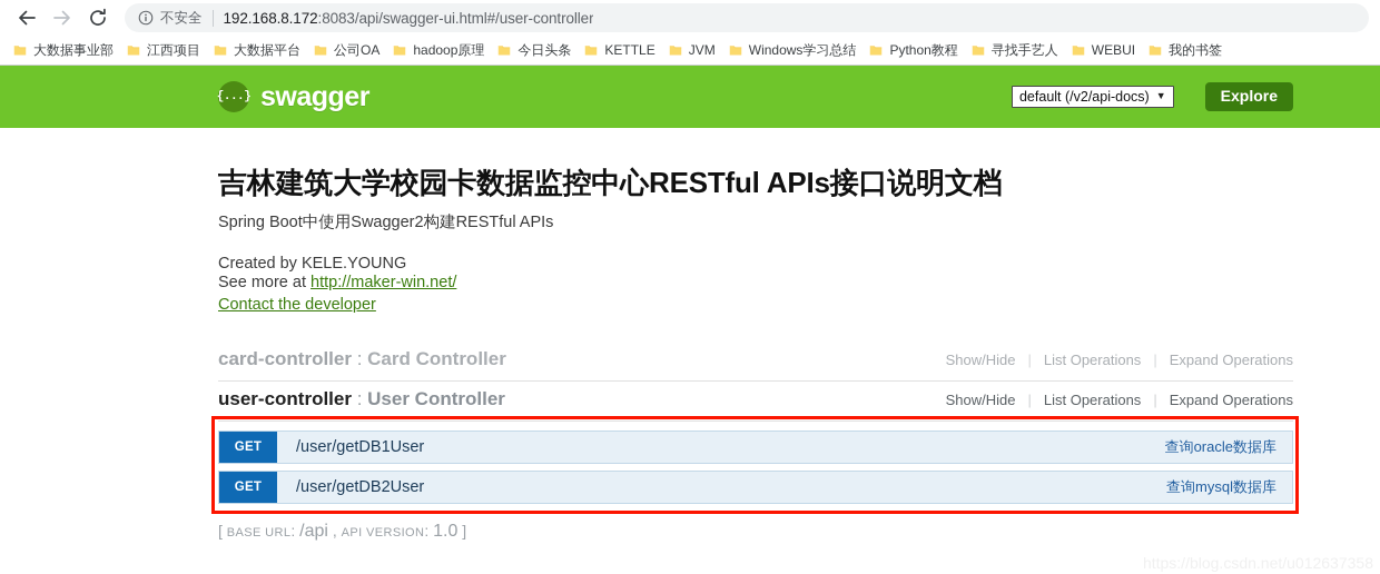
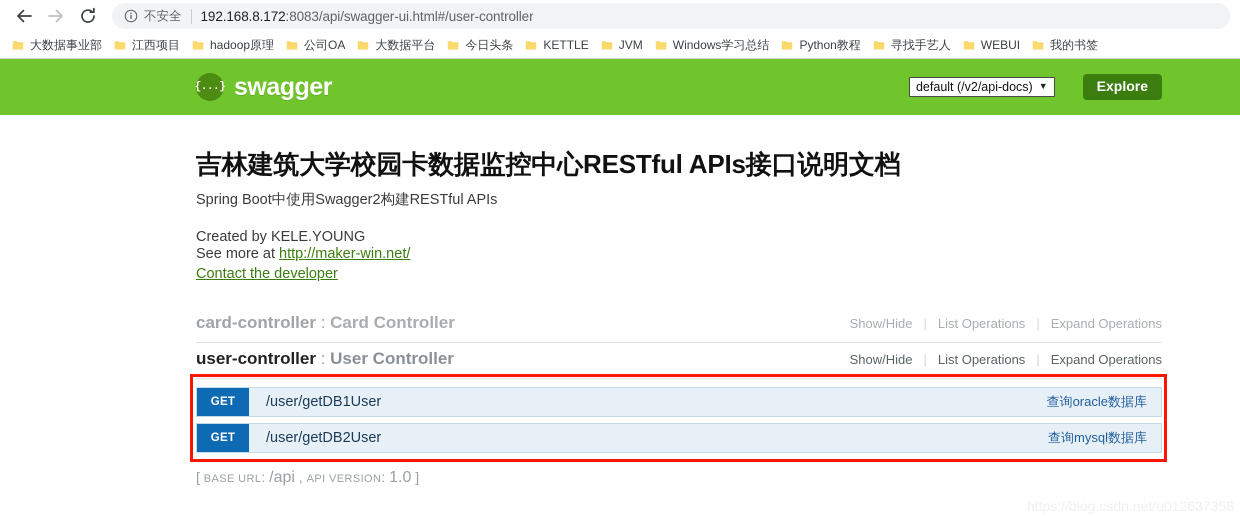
  不安全
  192.168.8.172:8083/api/swagger-ui.html#/user-controller
  大数据事业部
  江西项目
- 大数据平台
+ hadoop原理
  公司OA
- hadoop原理
+ 大数据平台
  今日头条
  KETTLE
  JVM
  Windows学习总结
  Python教程
  寻找手艺人
  WEBUI
  我的书签
  {...}
  swagger
  default (/v2/api-docs)
  ▼
  Explore
  吉林建筑大学校园卡数据监控中心RESTful APIs接口说明文档
  Spring Boot中使用Swagger2构建RESTful APIs
  Created by KELE.YOUNG
  See more at http://maker-win.net/
  Contact the developer
  card-controller : Card Controller
  Show/Hide
  |
  List Operations
  |
  Expand Operations
  user-controller : User Controller
  Show/Hide
  |
  List Operations
  |
  Expand Operations
  GET
  /user/getDB1User
  查询oracle数据库
  GET
  /user/getDB2User
  查询mysql数据库
  [ BASE URL: /api , API VERSION: 1.0 ]
